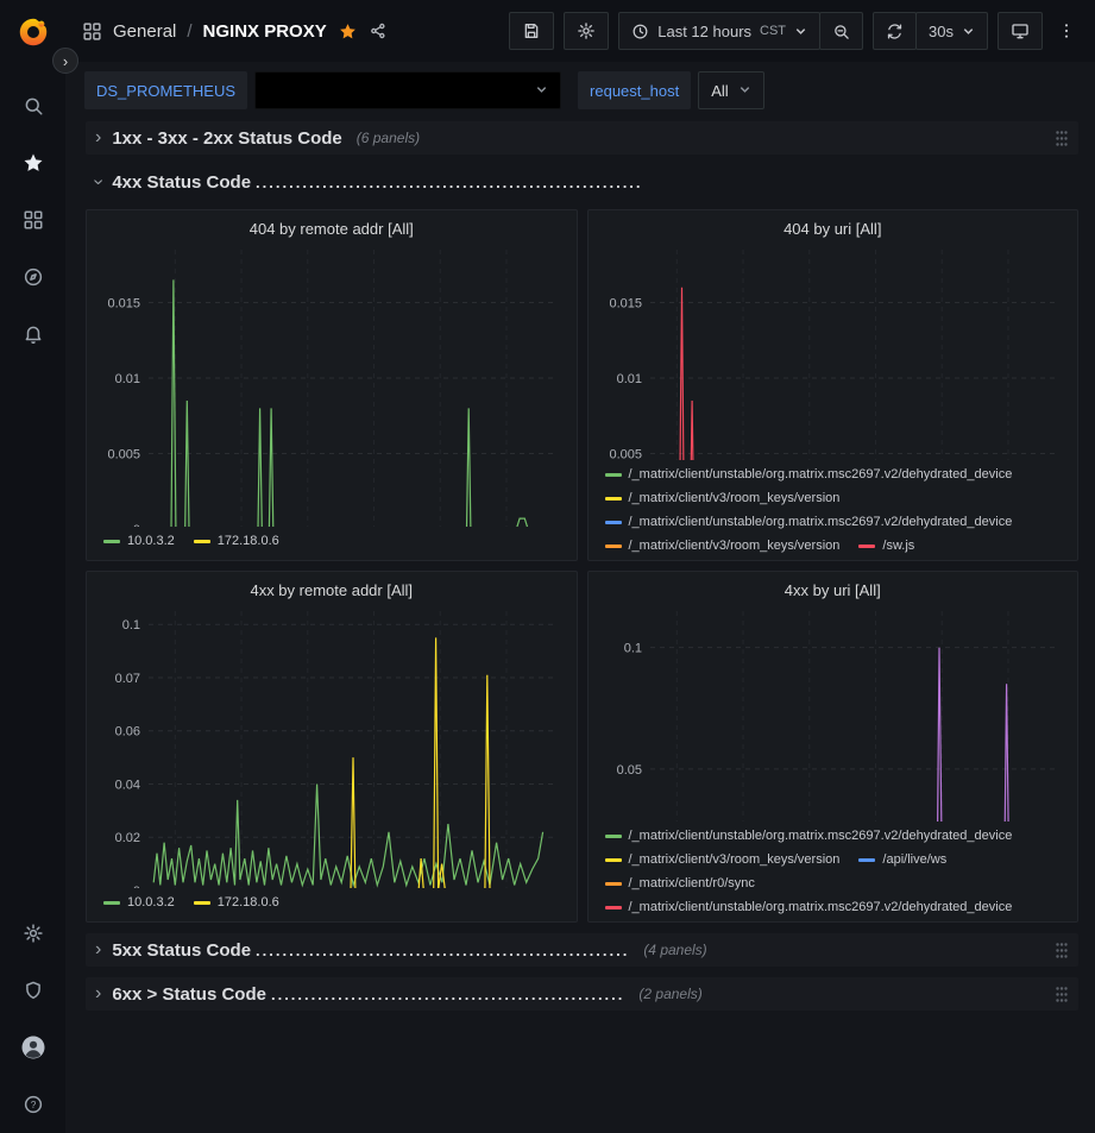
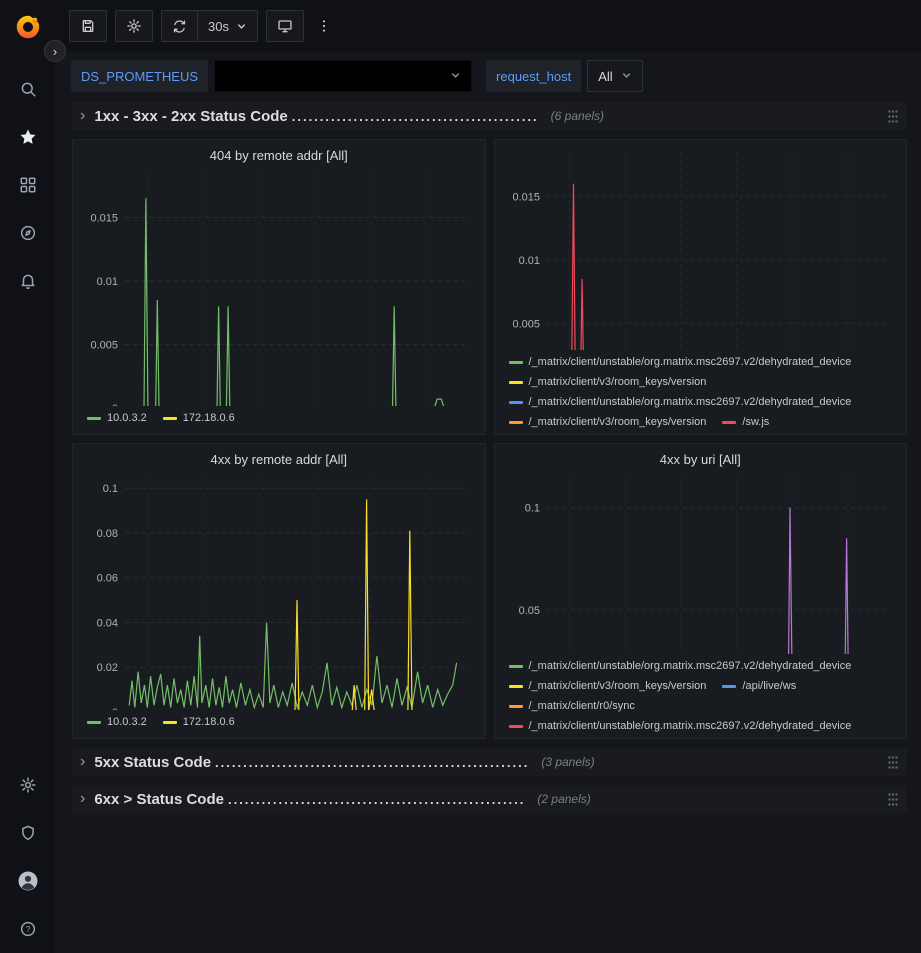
  ?
  ›
- General
- /
- NGINX PROXY
- Last 12 hours
- CST
  30s
  DS_PROMETHEUS
  request_host
  All
  ›
  1xx - 3xx - 2xx Status Code
+ ............................................
  (6 panels)
- 4xx Status Code
- ..........................................................
  404 by remote addr [All]
  0.005
  0.01
  0.015
  10.0.3.2
  172.18.0.6
- 404 by uri [All]
  0.005
  0.01
  0.015
  /_matrix/client/unstable/org.matrix.msc2697.v2/dehydrated_device
  /_matrix/client/v3/room_keys/version
  /_matrix/client/unstable/org.matrix.msc2697.v2/dehydrated_device
  /_matrix/client/v3/room_keys/version
  /sw.js
  4xx by remote addr [All]
  0.02
  0.04
  0.06
- 0.07
+ 0.08
  0.1
  10.0.3.2
  172.18.0.6
  4xx by uri [All]
  0.05
  0.1
  /_matrix/client/unstable/org.matrix.msc2697.v2/dehydrated_device
  /_matrix/client/v3/room_keys/version
  /api/live/ws
  /_matrix/client/r0/sync
  /_matrix/client/unstable/org.matrix.msc2697.v2/dehydrated_device
  ›
  5xx Status Code
  ........................................................
- (4 panels)
+ (3 panels)
  ›
  6xx > Status Code
  .....................................................
  (2 panels)
